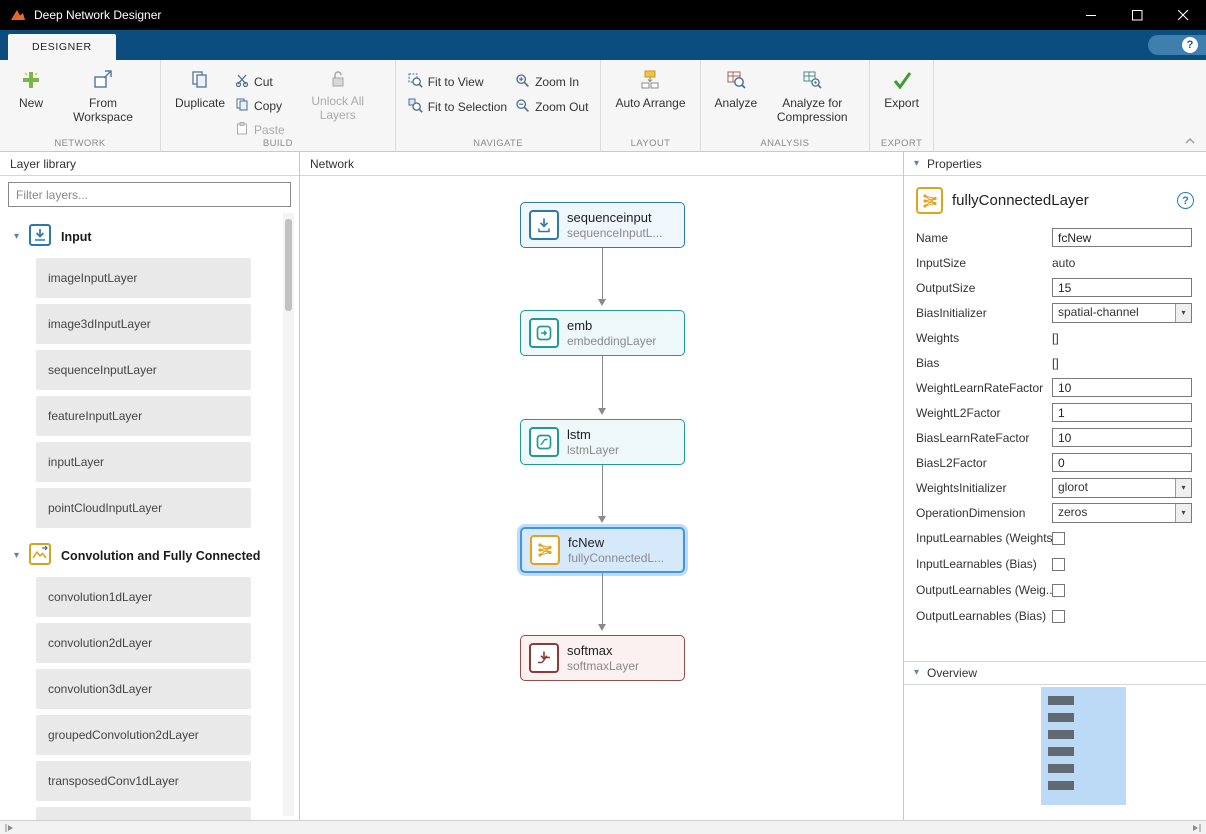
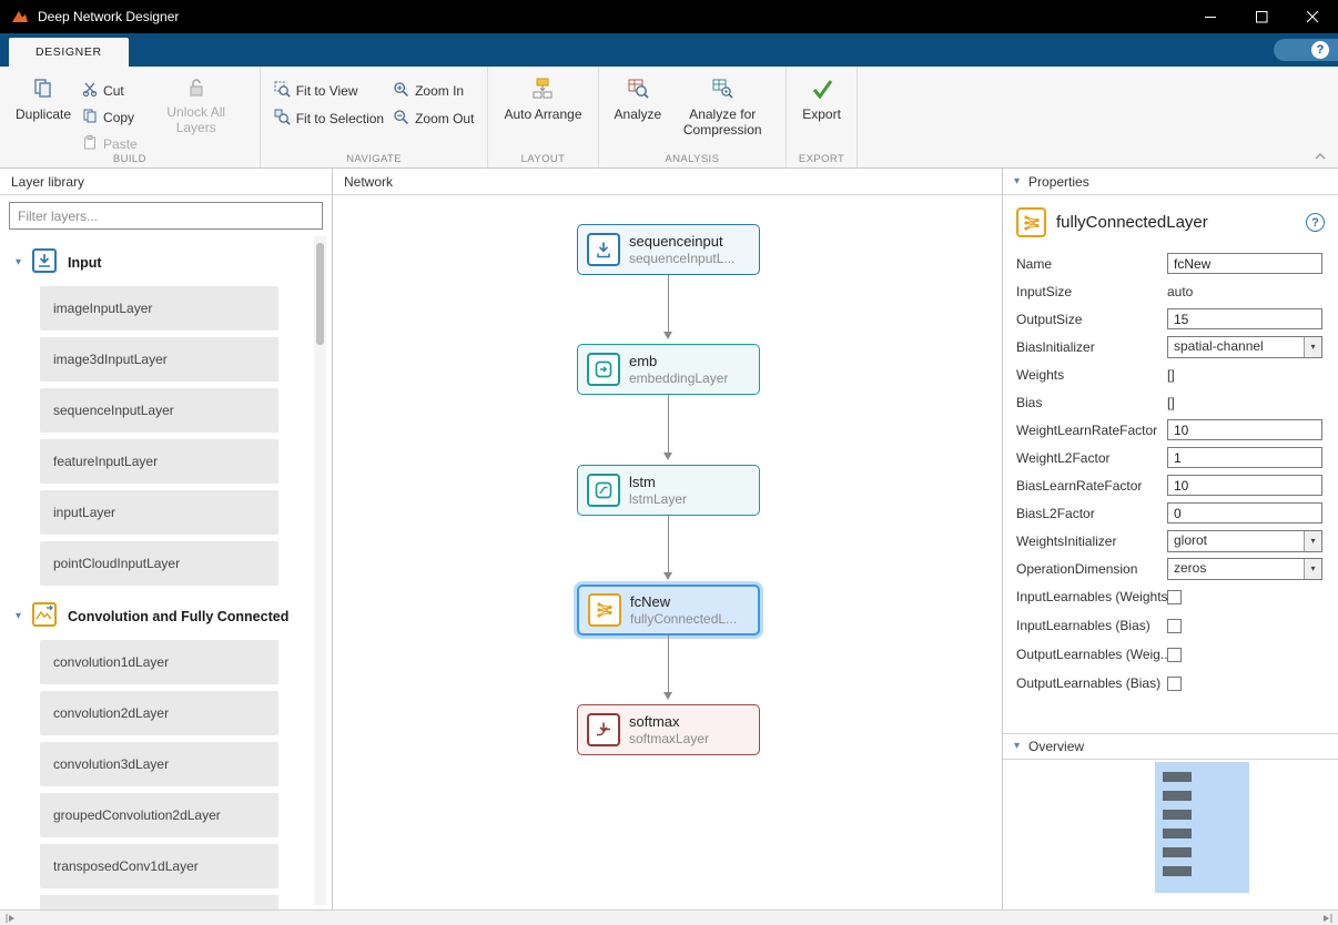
  Deep Network Designer
  DESIGNER
  ?
- New
- From Workspace
- NETWORK
  Duplicate
  Cut
  Copy
  Paste
  Unlock All Layers
  BUILD
  Fit to View
  Fit to Selection
  Zoom In
  Zoom Out
  NAVIGATE
  Auto Arrange
  LAYOUT
  Analyze
  Analyze for Compression
  ANALYSIS
  Export
  EXPORT
  Layer library
  Filter layers...
  ▾
  Input
  imageInputLayer
  image3dInputLayer
  sequenceInputLayer
  featureInputLayer
  inputLayer
  pointCloudInputLayer
  ▾
  Convolution and Fully Connected
  convolution1dLayer
  convolution2dLayer
  convolution3dLayer
  groupedConvolution2dLayer
  transposedConv1dLayer
  Network
  sequenceinput
  sequenceInputL...
  emb
  embeddingLayer
  lstm
  lstmLayer
  fcNew
  fullyConnectedL...
  softmax
  softmaxLayer
  ▾
  Properties
  fullyConnectedLayer
  ?
  Name
  fcNew
  InputSize
  auto
  OutputSize
  15
  BiasInitializer
  spatial-channel
  ▾
  Weights
  []
  Bias
  []
  WeightLearnRateFactor
  10
  WeightL2Factor
  1
  BiasLearnRateFactor
  10
  BiasL2Factor
  0
  WeightsInitializer
  glorot
  ▾
  OperationDimension
  zeros
  ▾
  InputLearnables (Weights
  InputLearnables (Bias)
  OutputLearnables (Weig..
  OutputLearnables (Bias)
  ▾
  Overview
